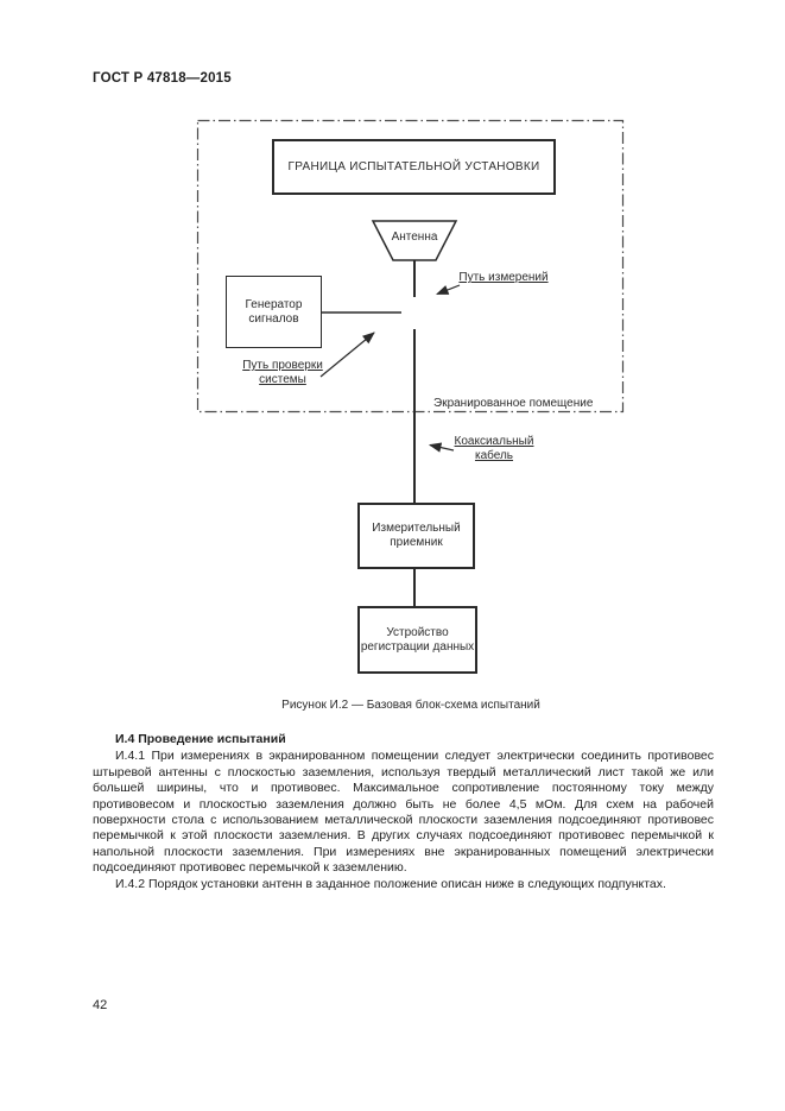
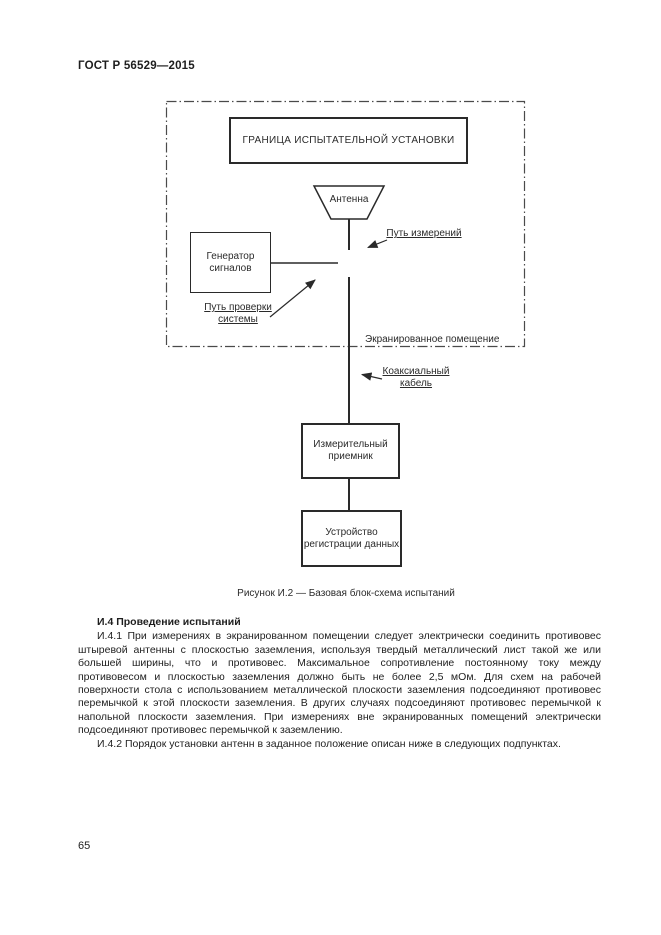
- ГОСТ Р 47818—2015
+ ГОСТ Р 56529—2015
  ГРАНИЦА ИСПЫТАТЕЛЬНОЙ УСТАНОВКИ
  Генератор сигналов
  Измерительный приемник
  Устройство регистрации данных
  Антенна
  Путь измерений
  Путь проверки системы
  Экранированное помещение
  Коаксиальный кабель
  Рисунок И.2 — Базовая блок-схема испытаний
  И.4 Проведение испытаний
- И.4.1 При измерениях в экранированном помещении следует электрически соединить противовес штыревой антенны с плоскостью заземления, используя твердый металлический лист такой же или большей ширины, что и противовес. Максимальное сопротивление постоянному току между противовесом и плоскостью заземления должно быть не более 4,5 мОм. Для схем на рабочей поверхности стола с использованием металлической плоскости заземления подсоединяют противовес перемычкой к этой плоскости заземления. В других случаях подсоединяют противовес перемычкой к напольной плоскости заземления. При измерениях вне экранированных помещений электрически подсоединяют противовес перемычкой к заземлению.
+ И.4.1 При измерениях в экранированном помещении следует электрически соединить противовес штыревой антенны с плоскостью заземления, используя твердый металлический лист такой же или большей ширины, что и противовес. Максимальное сопротивление постоянному току между противовесом и плоскостью заземления должно быть не более 2,5 мОм. Для схем на рабочей поверхности стола с использованием металлической плоскости заземления подсоединяют противовес перемычкой к этой плоскости заземления. В других случаях подсоединяют противовес перемычкой к напольной плоскости заземления. При измерениях вне экранированных помещений электрически подсоединяют противовес перемычкой к заземлению.
  И.4.2 Порядок установки антенн в заданное положение описан ниже в следующих подпунктах.
- 42
+ 65
